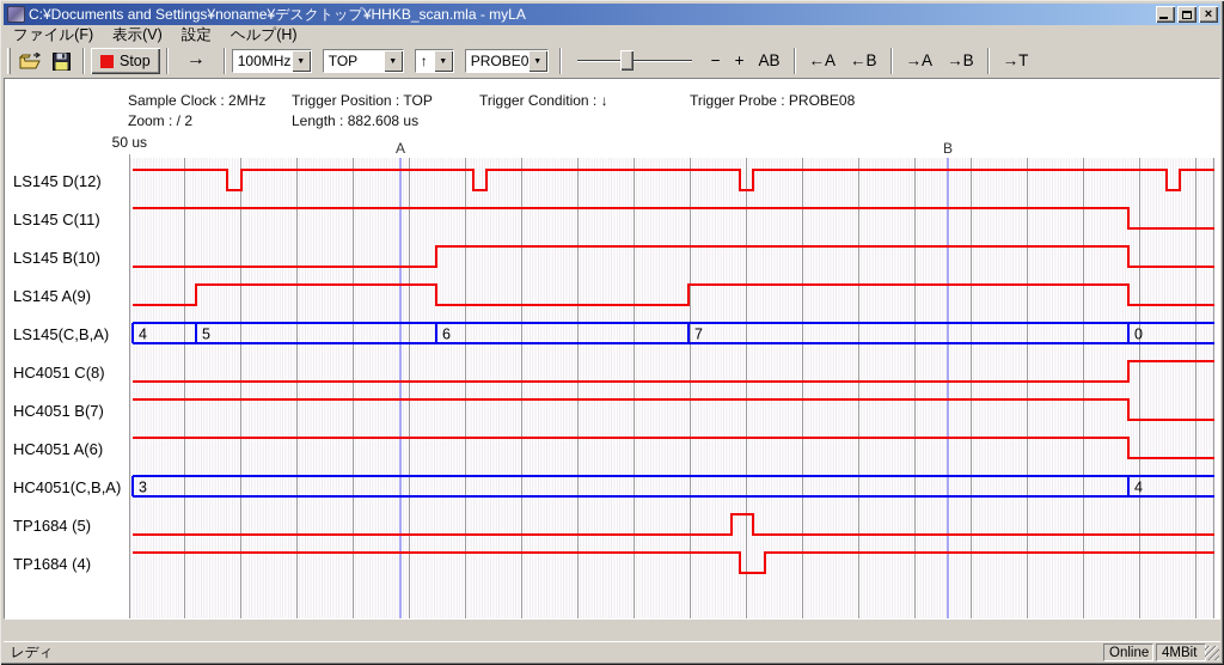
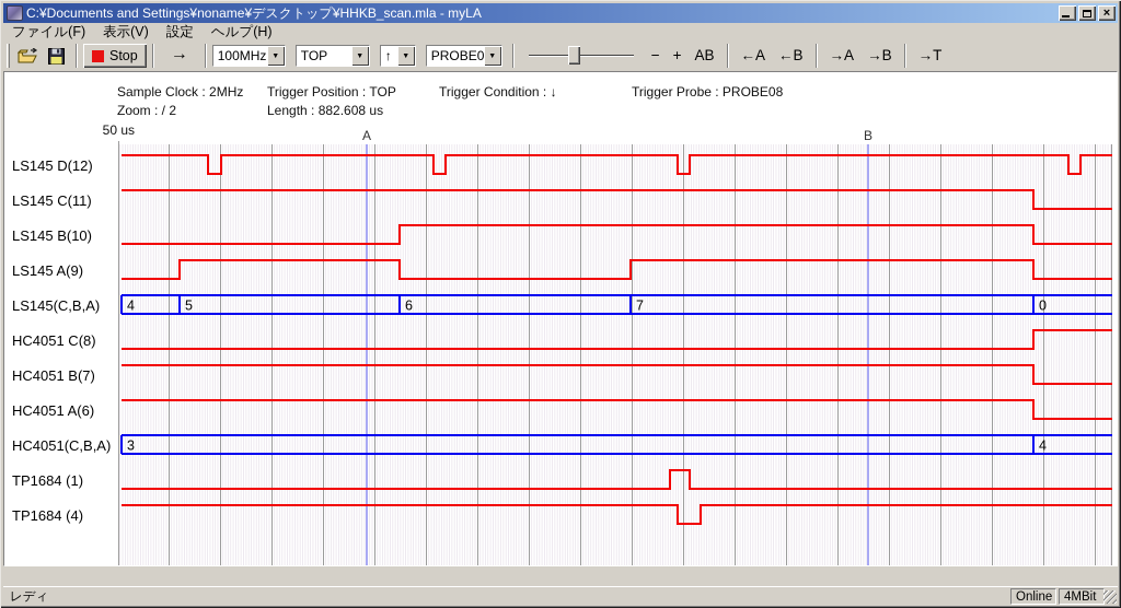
  C:¥Documents and Settings¥noname¥デスクトップ¥HHKB_scan.mla - myLA
  ×
  ファイル(F)
  表示(V)
  設定
  ヘルプ(H)
  Stop
  →
  100MHz
  TOP
  ↑
  PROBE0
  −
  +
  AB
  ←A
  ←B
  →A
  →B
  →T
  Sample Clock : 2MHz
  Trigger Position : TOP
  Trigger Condition : ↓
  Trigger Probe : PROBE08
  Zoom : / 2
  Length : 882.608 us
  50 us
  A
  B
  LS145 D(12)
  LS145 C(11)
  LS145 B(10)
  LS145 A(9)
  LS145(C,B,A)
  HC4051 C(8)
  HC4051 B(7)
  HC4051 A(6)
  HC4051(C,B,A)
- TP1684 (5)
+ TP1684 (1)
  TP1684 (4)
  4
  5
  6
  7
  0
  3
  4
  レディ
  Online
  4MBit
